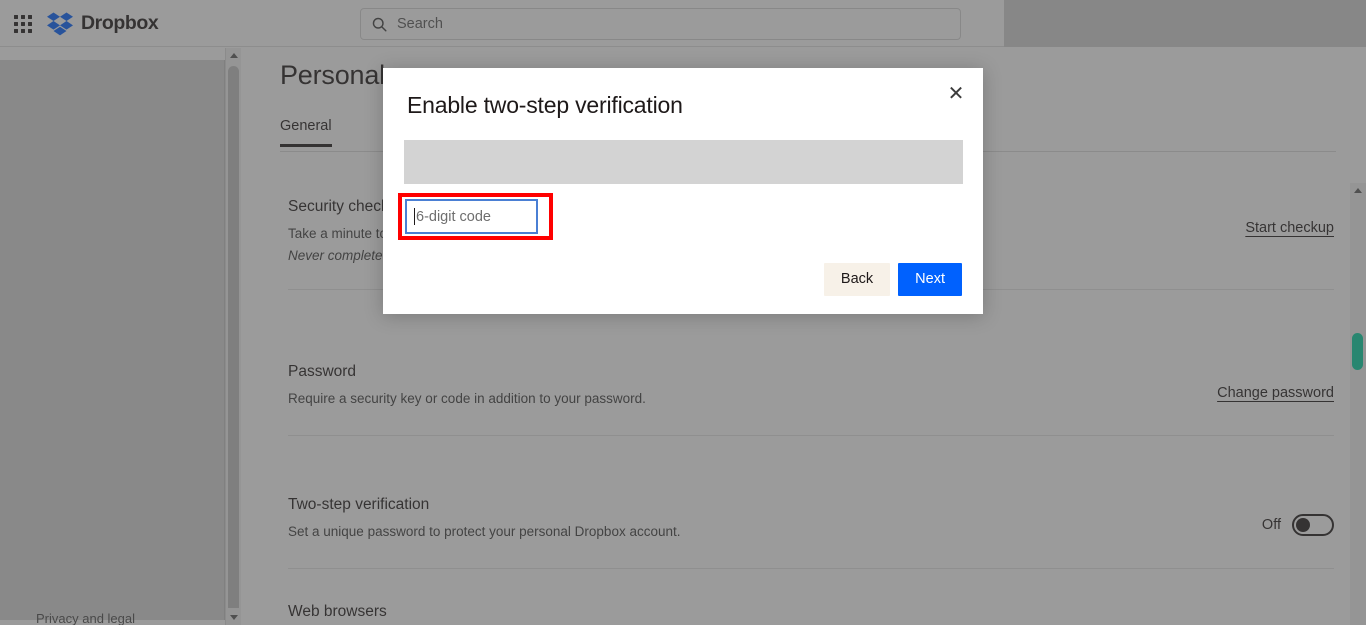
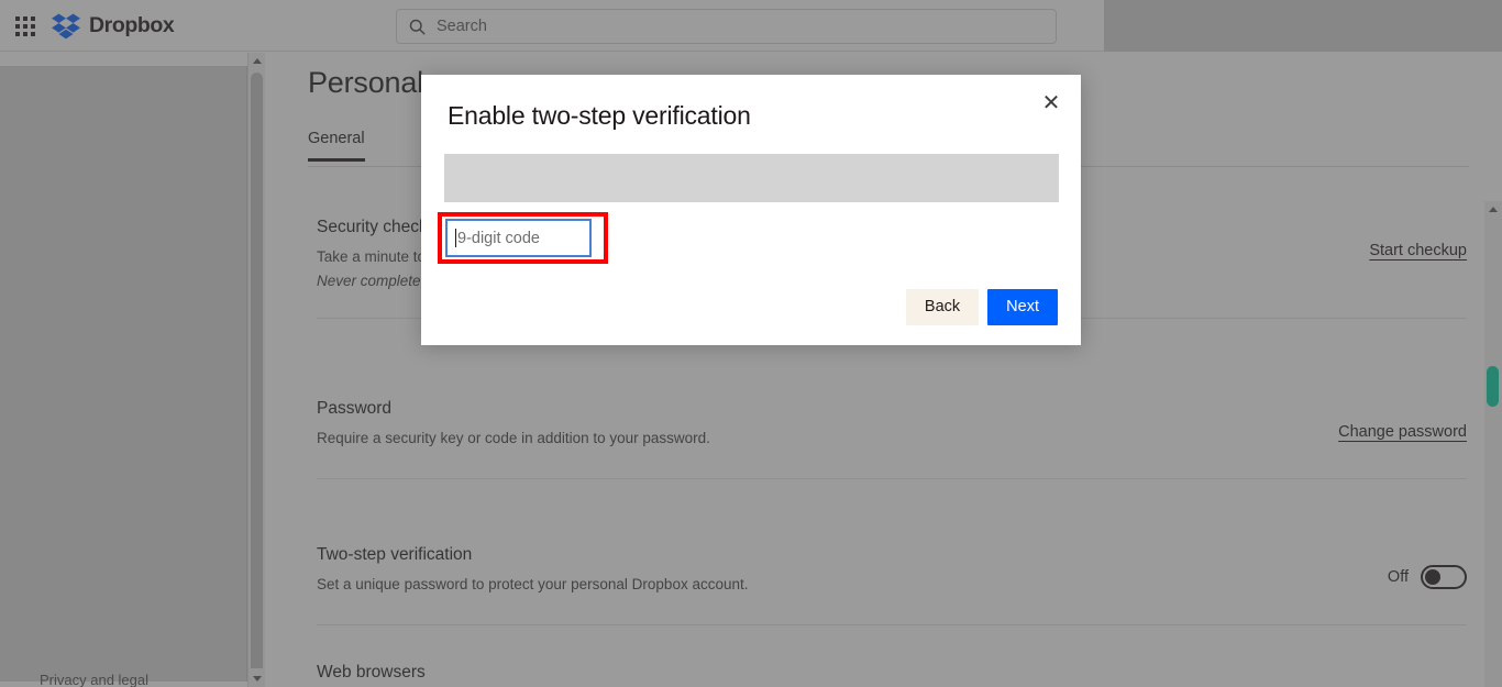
  Dropbox
  Search
  Privacy and legal
  Persona
  General
  Security chec
  Never complete
  Start checkup
  Password
  Require a security key or code in addition to your password.
  Change password
  Two-step verification
  Set a unique password to protect your personal Dropbox account.
  Off
  Web browsers
  ✕
  Enable two-step verification
- 6-digit code
+ 9-digit code
  Back
  Next
